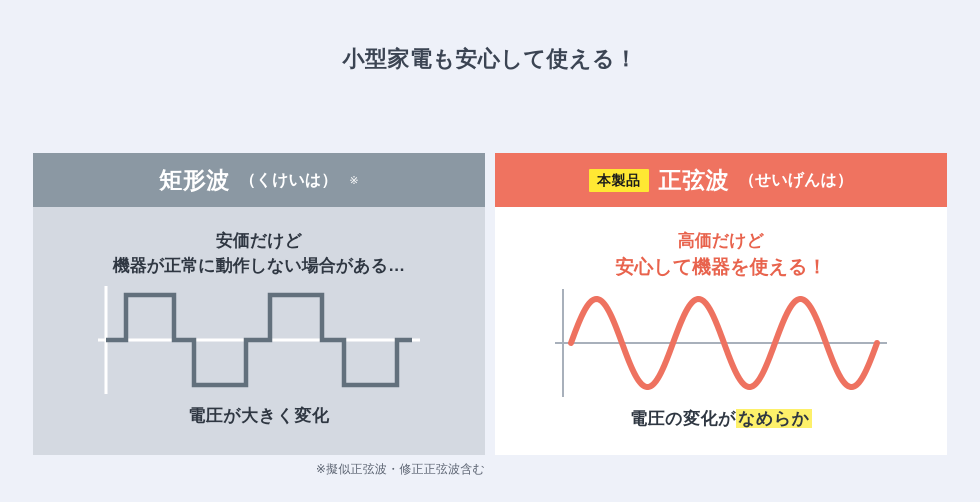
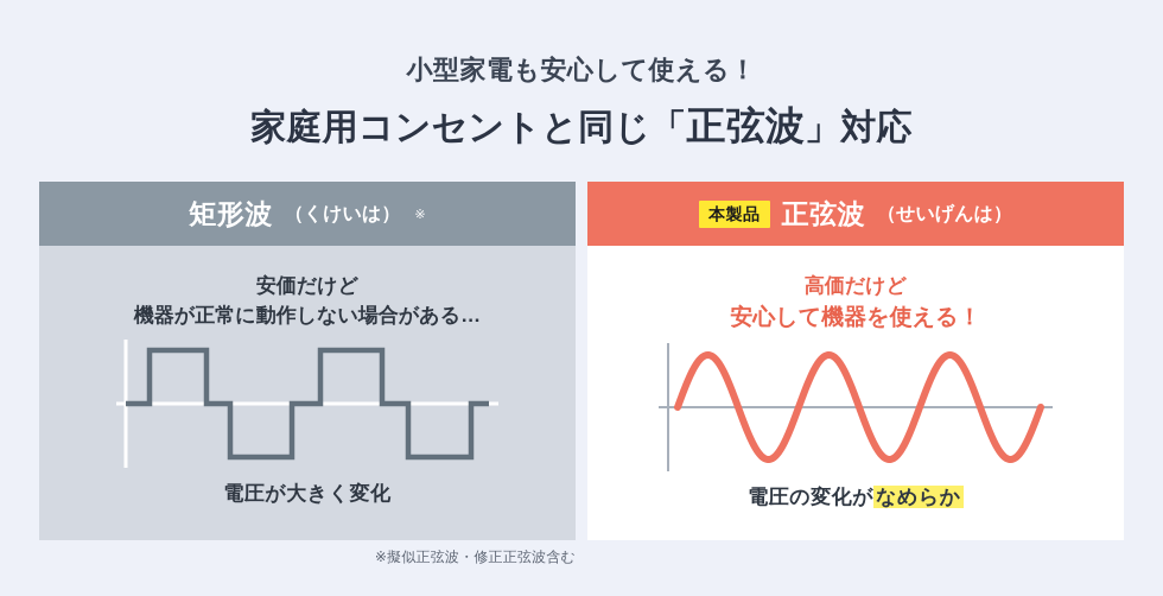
  小型家電も安心して使える！
+ 家庭用コンセントと同じ「正弦波」対応
  矩形波
  （くけいは）
  ※
  安価だけど
  機器が正常に動作しない場合がある…
  電圧が大きく変化
  本製品
  正弦波
  （せいげんは）
  高価だけど
  安心して機器を使える！
  電圧の変化がなめらか
  ※擬似正弦波・修正正弦波含む
